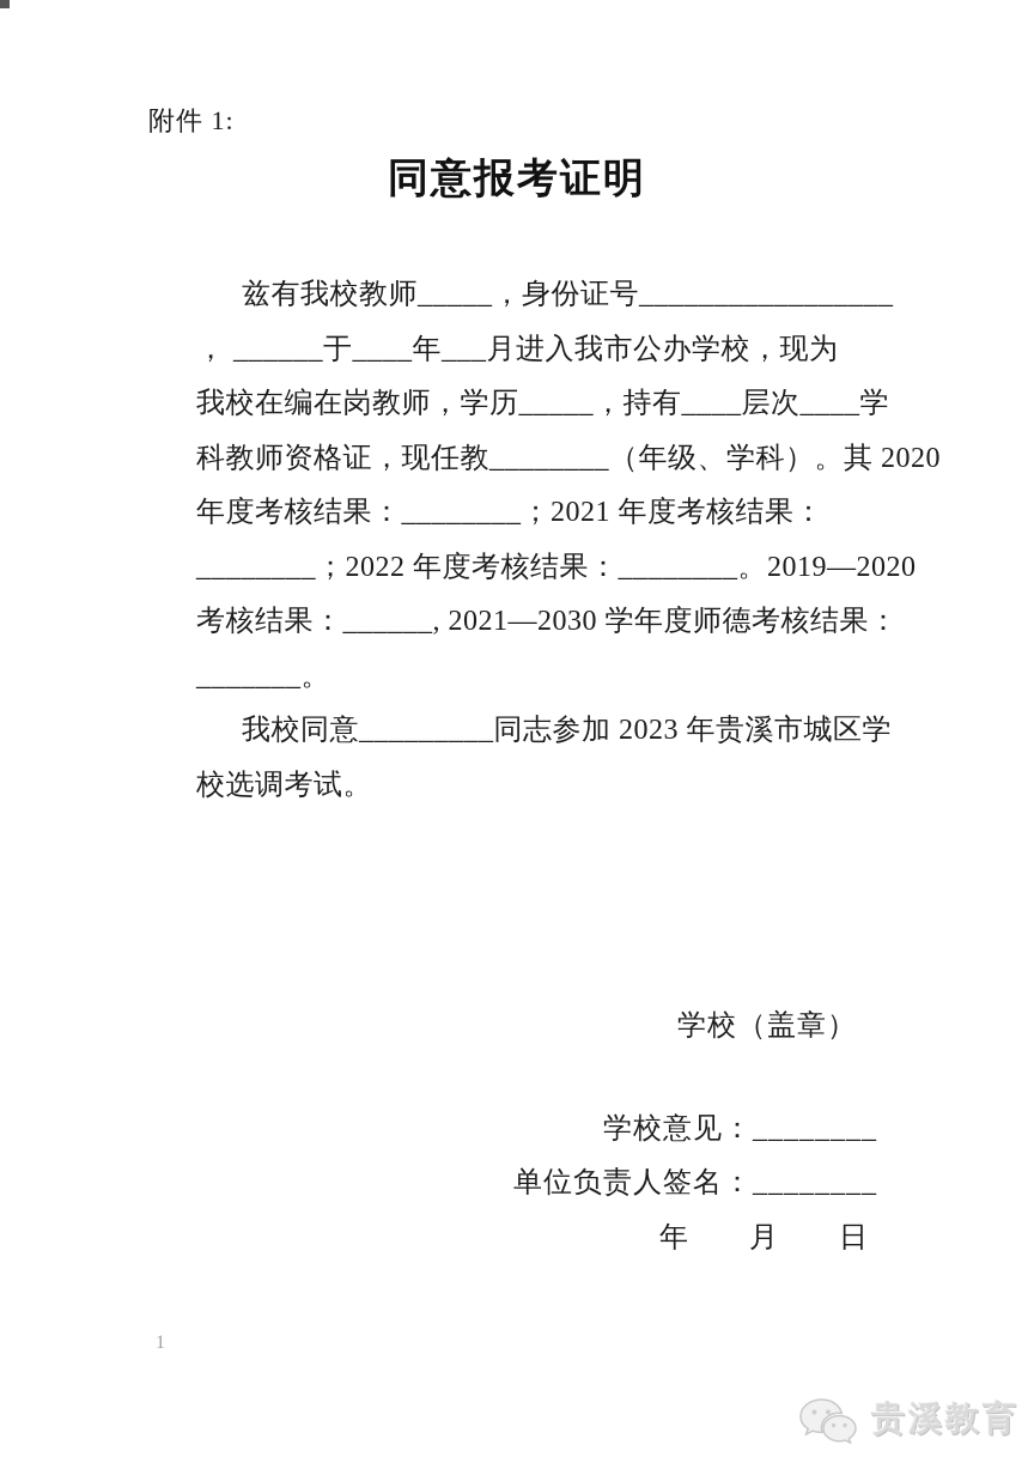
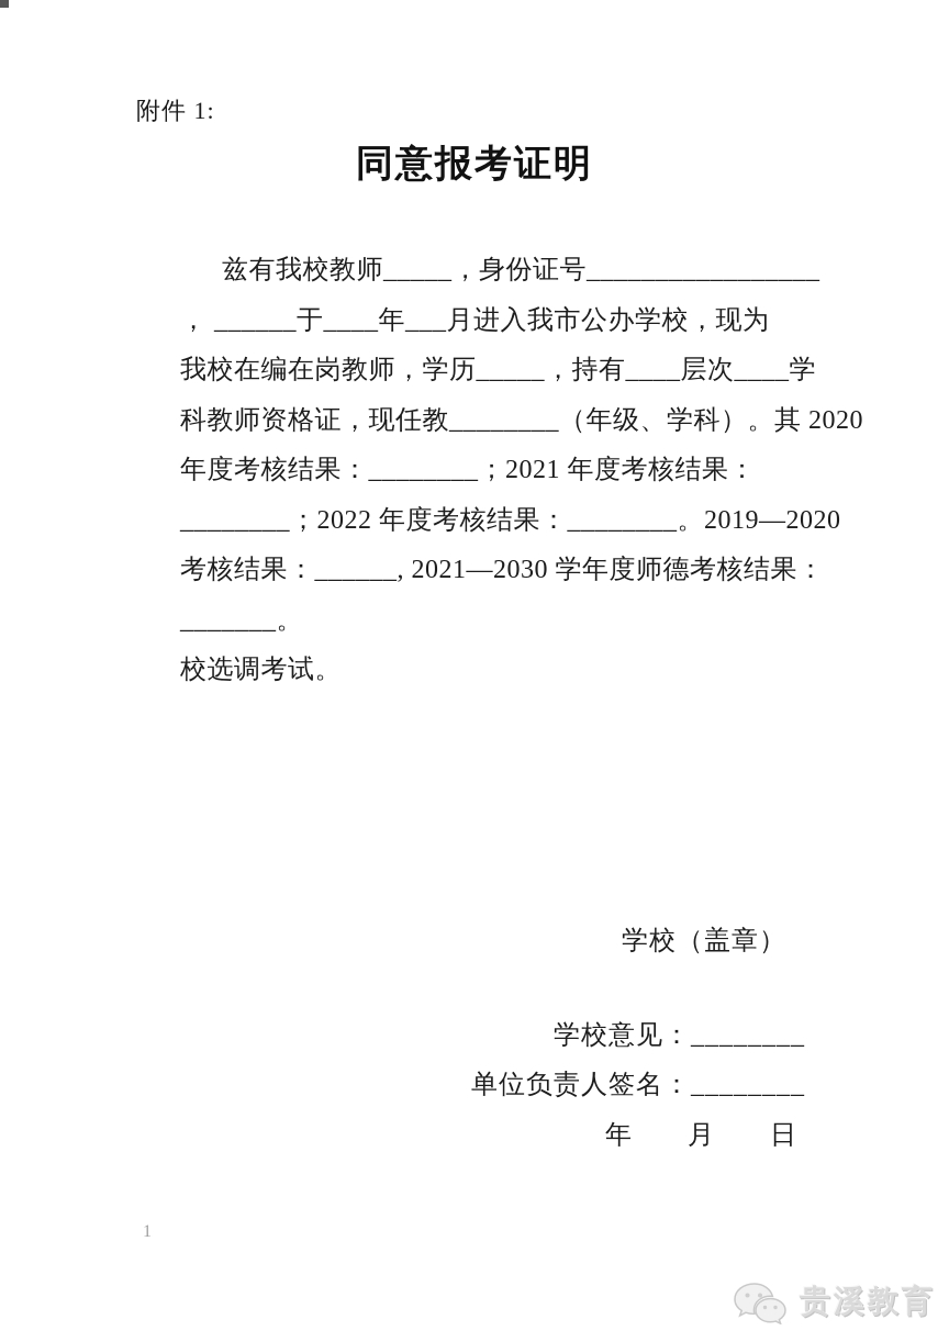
  附件 1:
  同意报考证明
  兹有我校教师_____，身份证号_________________
  ， ______于____年___月进入我市公办学校，现为
  我校在编在岗教师，学历_____，持有____层次____学
  科教师资格证，现任教________（年级、学科）。其 2020
  年度考核结果：________；2021 年度考核结果：
  ________；2022 年度考核结果：________。2019—2020
  考核结果：______, 2021—2030 学年度师德考核结果：
  _______。
- 我校同意_________同志参加 2023 年贵溪市城区学
  校选调考试。
  学校（盖章）
  学校意见：________
  单位负责人签名：________
  年 月 日
  1
  贵溪教育
